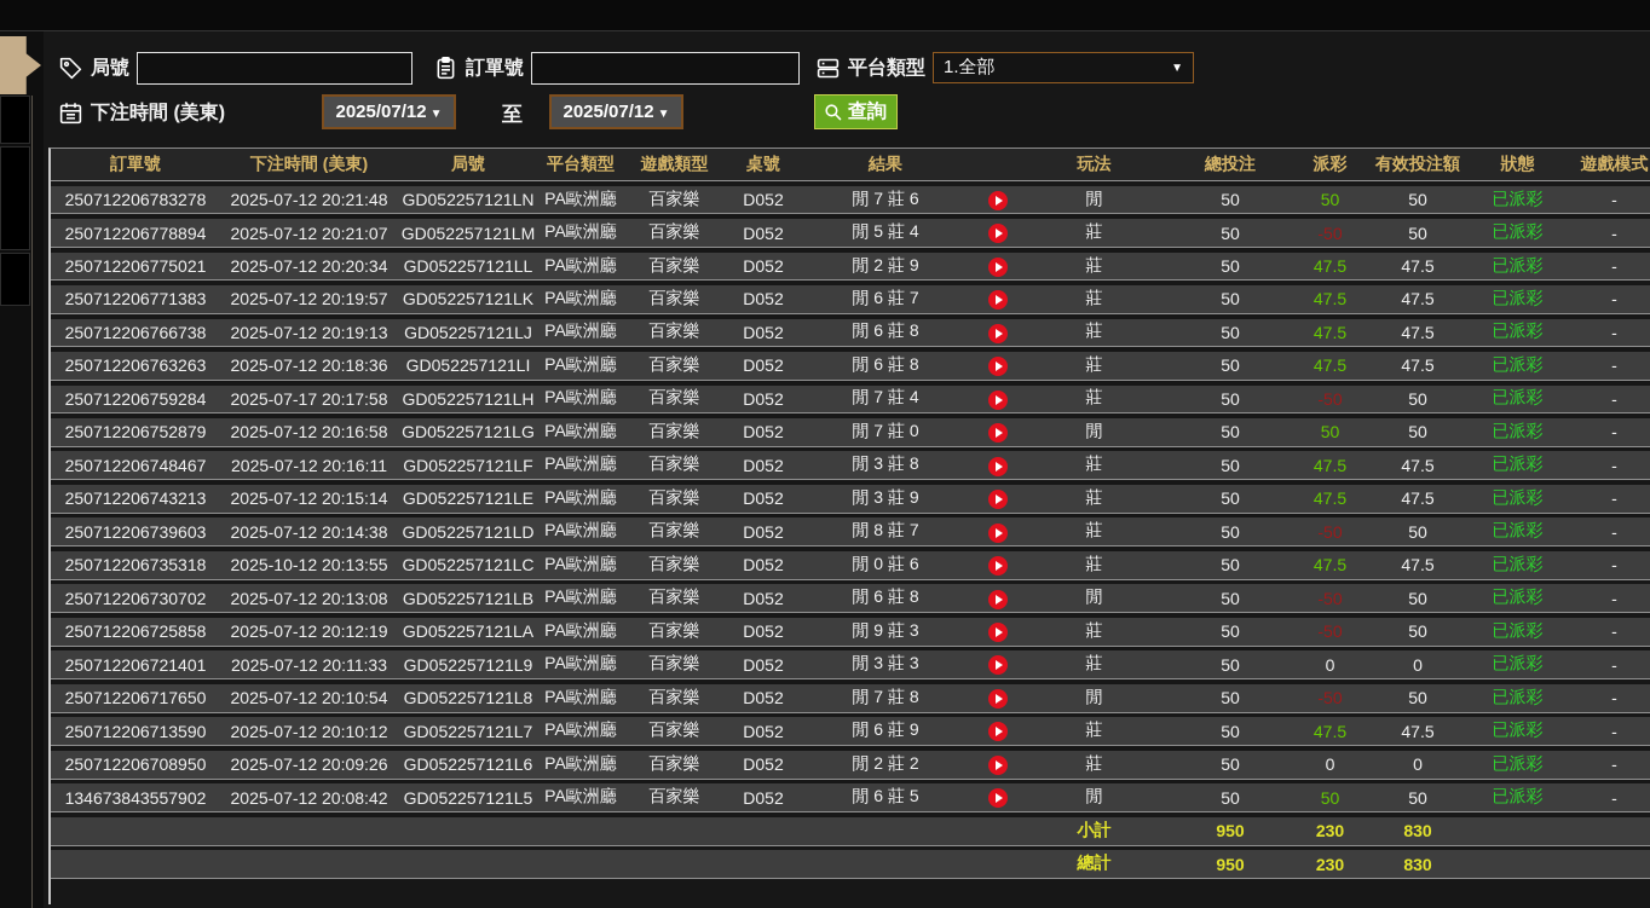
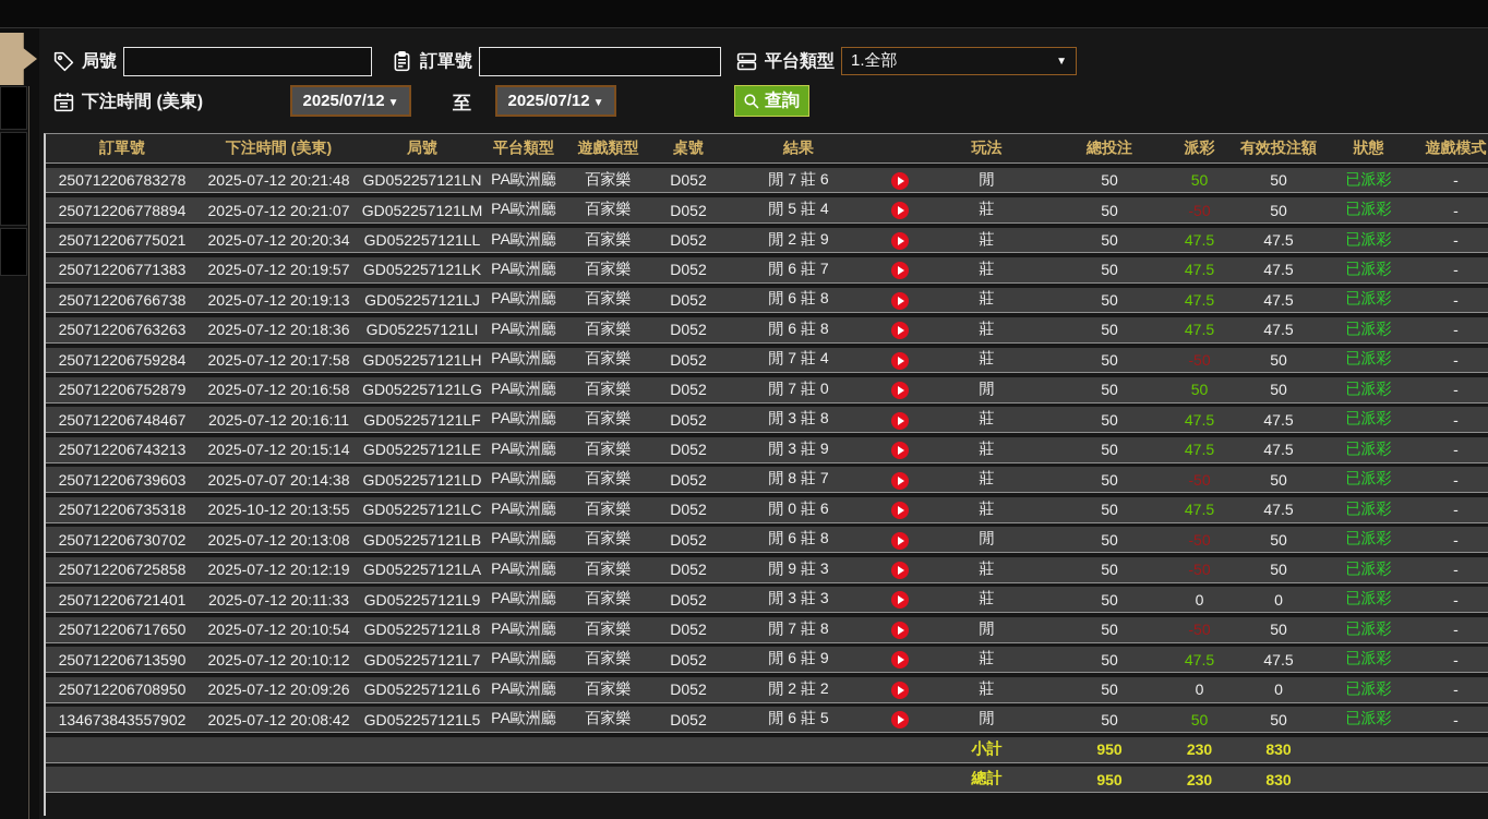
  局號
  訂單號
  平台類型
  1.全部
  ▼
  下注時間 (美東)
  2025/07/12 ▼
  至
  2025/07/12 ▼
  查詢
  訂單號
  下注時間 (美東)
  局號
  平台類型
  遊戲類型
  桌號
  結果
  玩法
  總投注
  派彩
  有效投注額
  狀態
  遊戲模式
  250712206783278
  2025-07-12 20:21:48
  GD052257121LN
  PA歐洲廳
  百家樂
  D052
  閒 7 莊 6
  閒
  50
  50
  50
  已派彩
  -
  250712206778894
  2025-07-12 20:21:07
  GD052257121LM
  PA歐洲廳
  百家樂
  D052
  閒 5 莊 4
  莊
  50
  -50
  50
  已派彩
  -
  250712206775021
  2025-07-12 20:20:34
  GD052257121LL
  PA歐洲廳
  百家樂
  D052
  閒 2 莊 9
  莊
  50
  47.5
  47.5
  已派彩
  -
  250712206771383
  2025-07-12 20:19:57
  GD052257121LK
  PA歐洲廳
  百家樂
  D052
  閒 6 莊 7
  莊
  50
  47.5
  47.5
  已派彩
  -
  250712206766738
  2025-07-12 20:19:13
  GD052257121LJ
  PA歐洲廳
  百家樂
  D052
  閒 6 莊 8
  莊
  50
  47.5
  47.5
  已派彩
  -
  250712206763263
  2025-07-12 20:18:36
  GD052257121LI
  PA歐洲廳
  百家樂
  D052
  閒 6 莊 8
  莊
  50
  47.5
  47.5
  已派彩
  -
  250712206759284
- 2025-07-17 20:17:58
+ 2025-07-12 20:17:58
  GD052257121LH
  PA歐洲廳
  百家樂
  D052
  閒 7 莊 4
  莊
  50
  -50
  50
  已派彩
  -
  250712206752879
  2025-07-12 20:16:58
  GD052257121LG
  PA歐洲廳
  百家樂
  D052
  閒 7 莊 0
  閒
  50
  50
  50
  已派彩
  -
  250712206748467
  2025-07-12 20:16:11
  GD052257121LF
  PA歐洲廳
  百家樂
  D052
  閒 3 莊 8
  莊
  50
  47.5
  47.5
  已派彩
  -
  250712206743213
  2025-07-12 20:15:14
  GD052257121LE
  PA歐洲廳
  百家樂
  D052
  閒 3 莊 9
  莊
  50
  47.5
  47.5
  已派彩
  -
  250712206739603
- 2025-07-12 20:14:38
+ 2025-07-07 20:14:38
  GD052257121LD
  PA歐洲廳
  百家樂
  D052
  閒 8 莊 7
  莊
  50
  -50
  50
  已派彩
  -
  250712206735318
  2025-10-12 20:13:55
  GD052257121LC
  PA歐洲廳
  百家樂
  D052
  閒 0 莊 6
  莊
  50
  47.5
  47.5
  已派彩
  -
  250712206730702
  2025-07-12 20:13:08
  GD052257121LB
  PA歐洲廳
  百家樂
  D052
  閒 6 莊 8
  閒
  50
  -50
  50
  已派彩
  -
  250712206725858
  2025-07-12 20:12:19
  GD052257121LA
  PA歐洲廳
  百家樂
  D052
  閒 9 莊 3
  莊
  50
  -50
  50
  已派彩
  -
  250712206721401
  2025-07-12 20:11:33
  GD052257121L9
  PA歐洲廳
  百家樂
  D052
  閒 3 莊 3
  莊
  50
  0
  0
  已派彩
  -
  250712206717650
  2025-07-12 20:10:54
  GD052257121L8
  PA歐洲廳
  百家樂
  D052
  閒 7 莊 8
  閒
  50
  -50
  50
  已派彩
  -
  250712206713590
  2025-07-12 20:10:12
  GD052257121L7
  PA歐洲廳
  百家樂
  D052
  閒 6 莊 9
  莊
  50
  47.5
  47.5
  已派彩
  -
  250712206708950
  2025-07-12 20:09:26
  GD052257121L6
  PA歐洲廳
  百家樂
  D052
  閒 2 莊 2
  莊
  50
  0
  0
  已派彩
  -
  134673843557902
  2025-07-12 20:08:42
  GD052257121L5
  PA歐洲廳
  百家樂
  D052
  閒 6 莊 5
  閒
  50
  50
  50
  已派彩
  -
  小計
  950
  230
  830
  總計
  950
  230
  830
